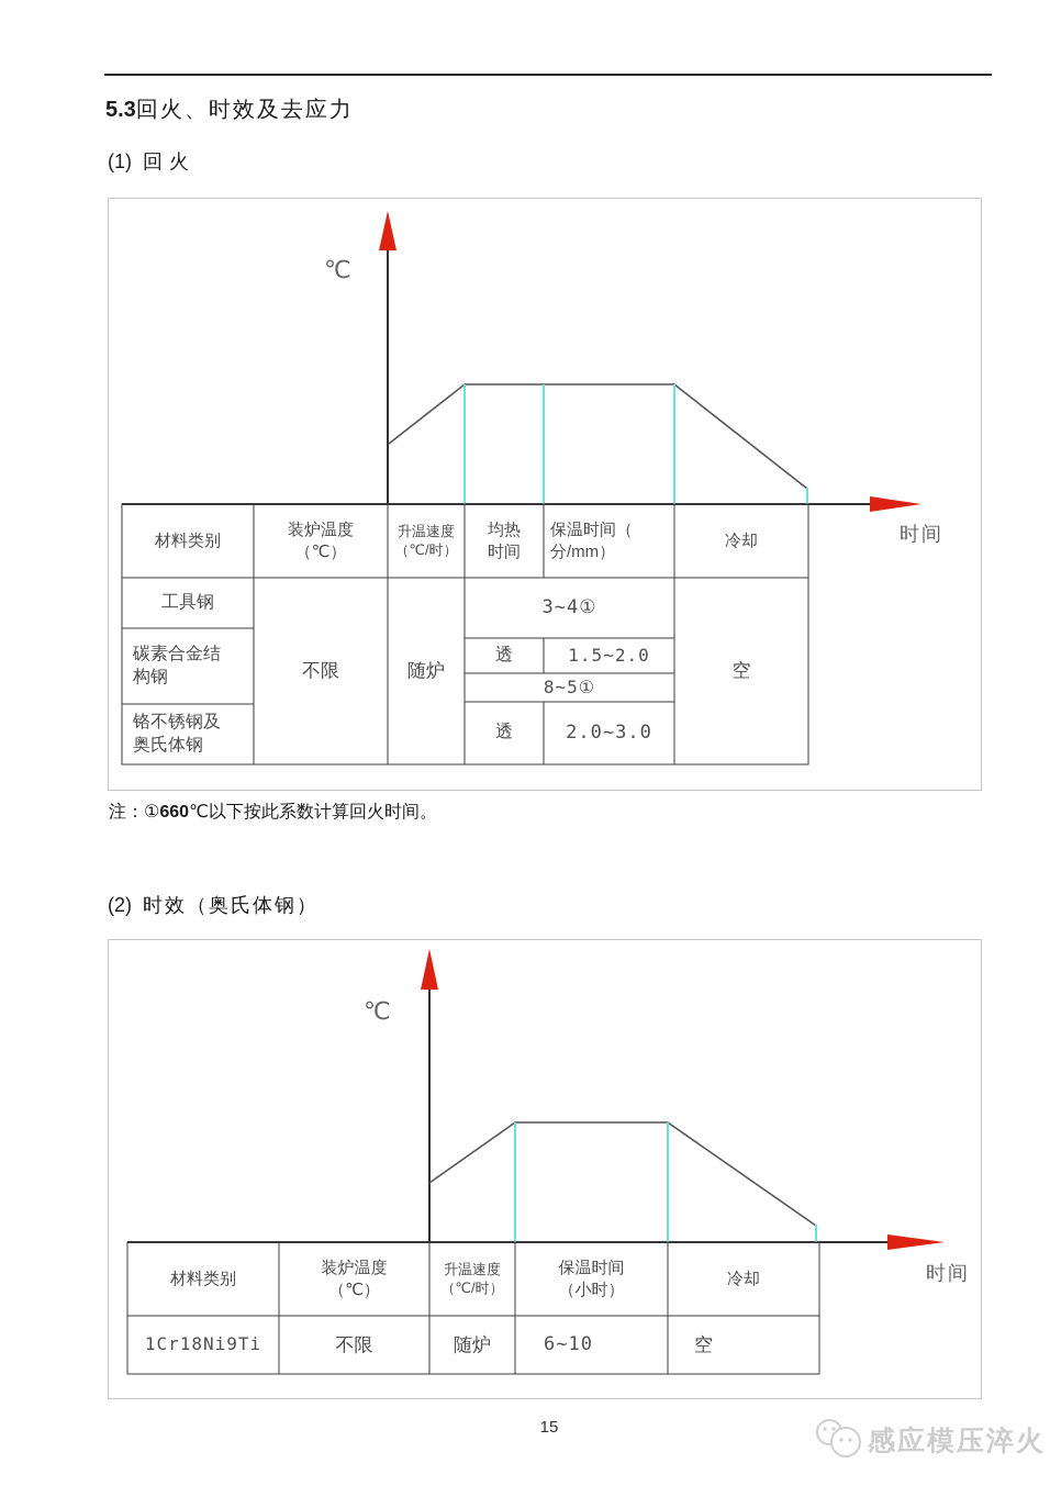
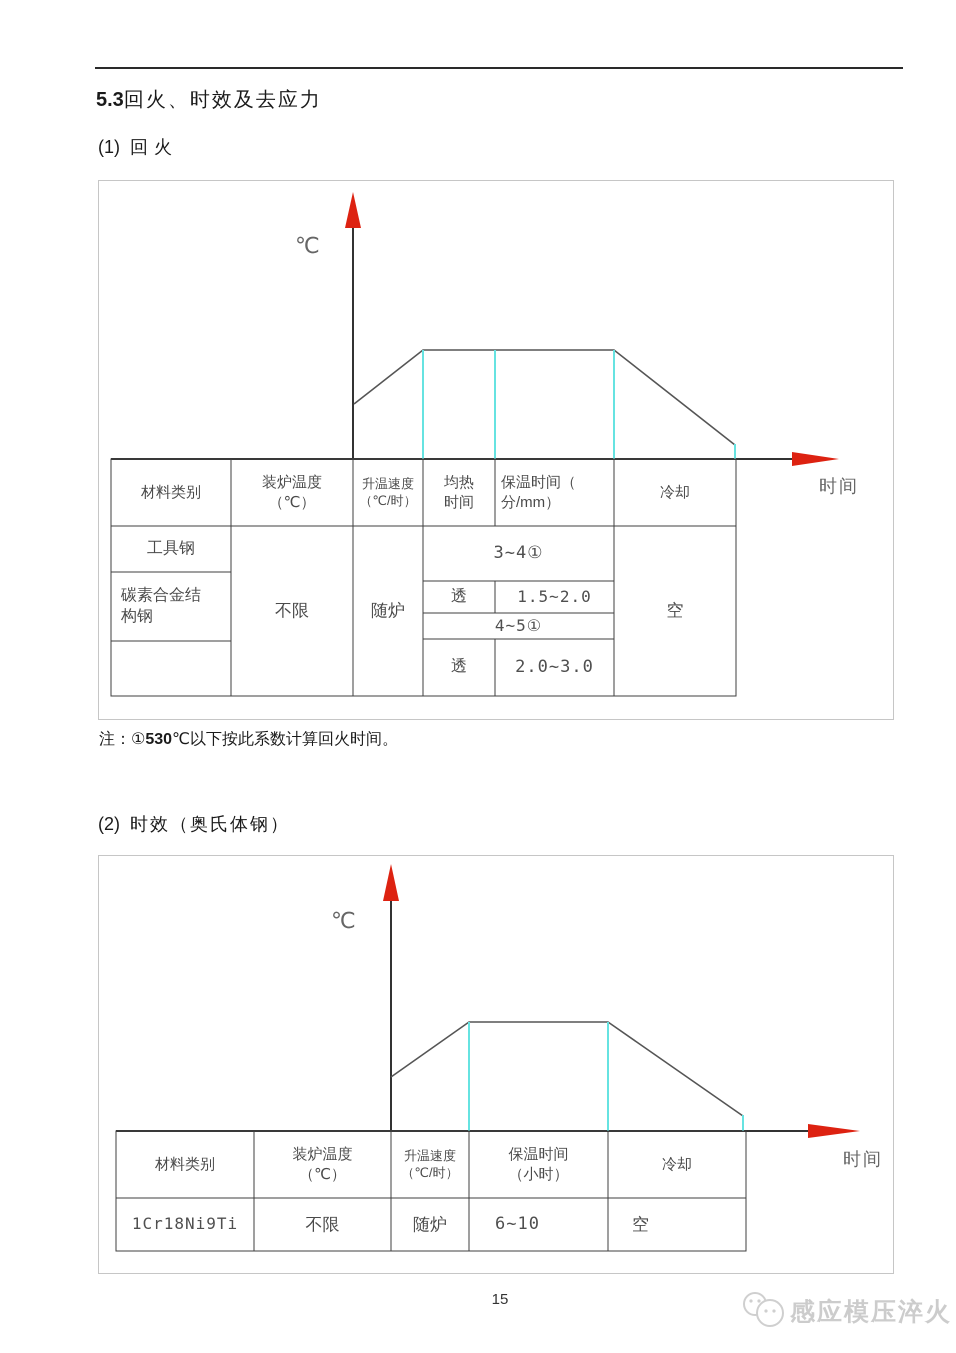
  5.3回火、时效及去应力
  (1) 回火
  ℃
  时间
  材料类别
  装炉温度
  （℃）
  升温速度
  （℃/时）
  均热
  时间
  保温时间（
  分/mm）
  冷却
  工具钢
  碳素合金结
  构钢
- 铬不锈钢及
- 奥氏体钢
  不限
  随炉
  3~4①
  透
  1.5~2.0
- 8~5①
+ 4~5①
  透
  2.0~3.0
  空
- 注：①660℃以下按此系数计算回火时间。
+ 注：①530℃以下按此系数计算回火时间。
  (2) 时效（奥氏体钢）
  ℃
  时间
  材料类别
  装炉温度
  （℃）
  升温速度
  （℃/时）
  保温时间
  （小时）
  冷却
  1Cr18Ni9Ti
  不限
  随炉
  6~10
  空
  15
  感应模压淬火
